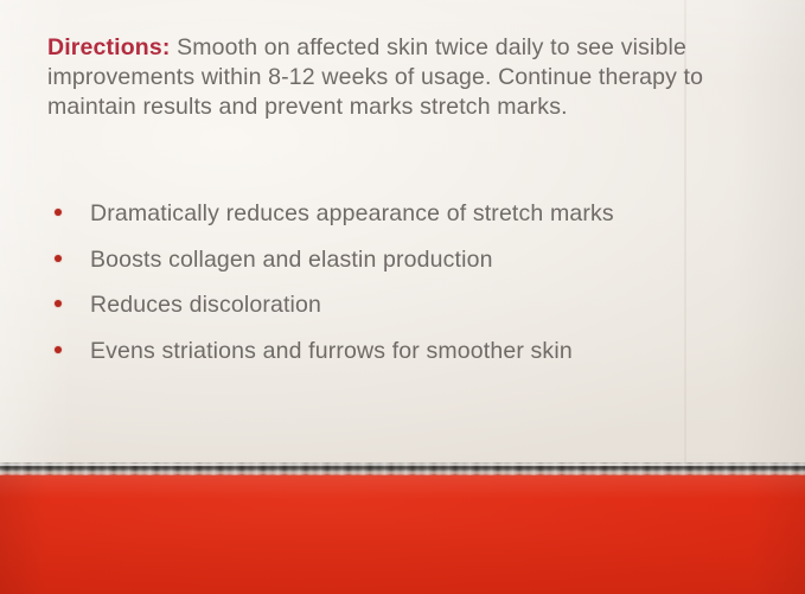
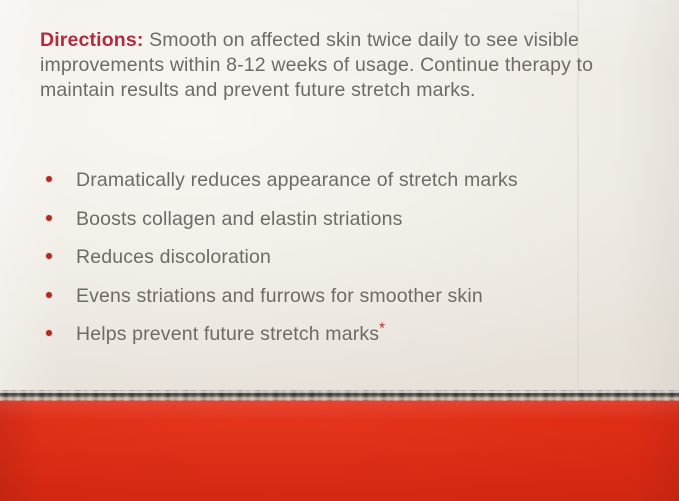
- Directions: Smooth on affected skin twice daily to see visible improvements within 8-12 weeks of usage. Continue therapy to maintain results and prevent marks stretch marks.
+ Directions: Smooth on affected skin twice daily to see visible improvements within 8-12 weeks of usage. Continue therapy to maintain results and prevent future stretch marks.
  Dramatically reduces appearance of stretch marks
- Boosts collagen and elastin production
+ Boosts collagen and elastin striations
  Reduces discoloration
  Evens striations and furrows for smoother skin
+ Helps prevent future stretch marks*
